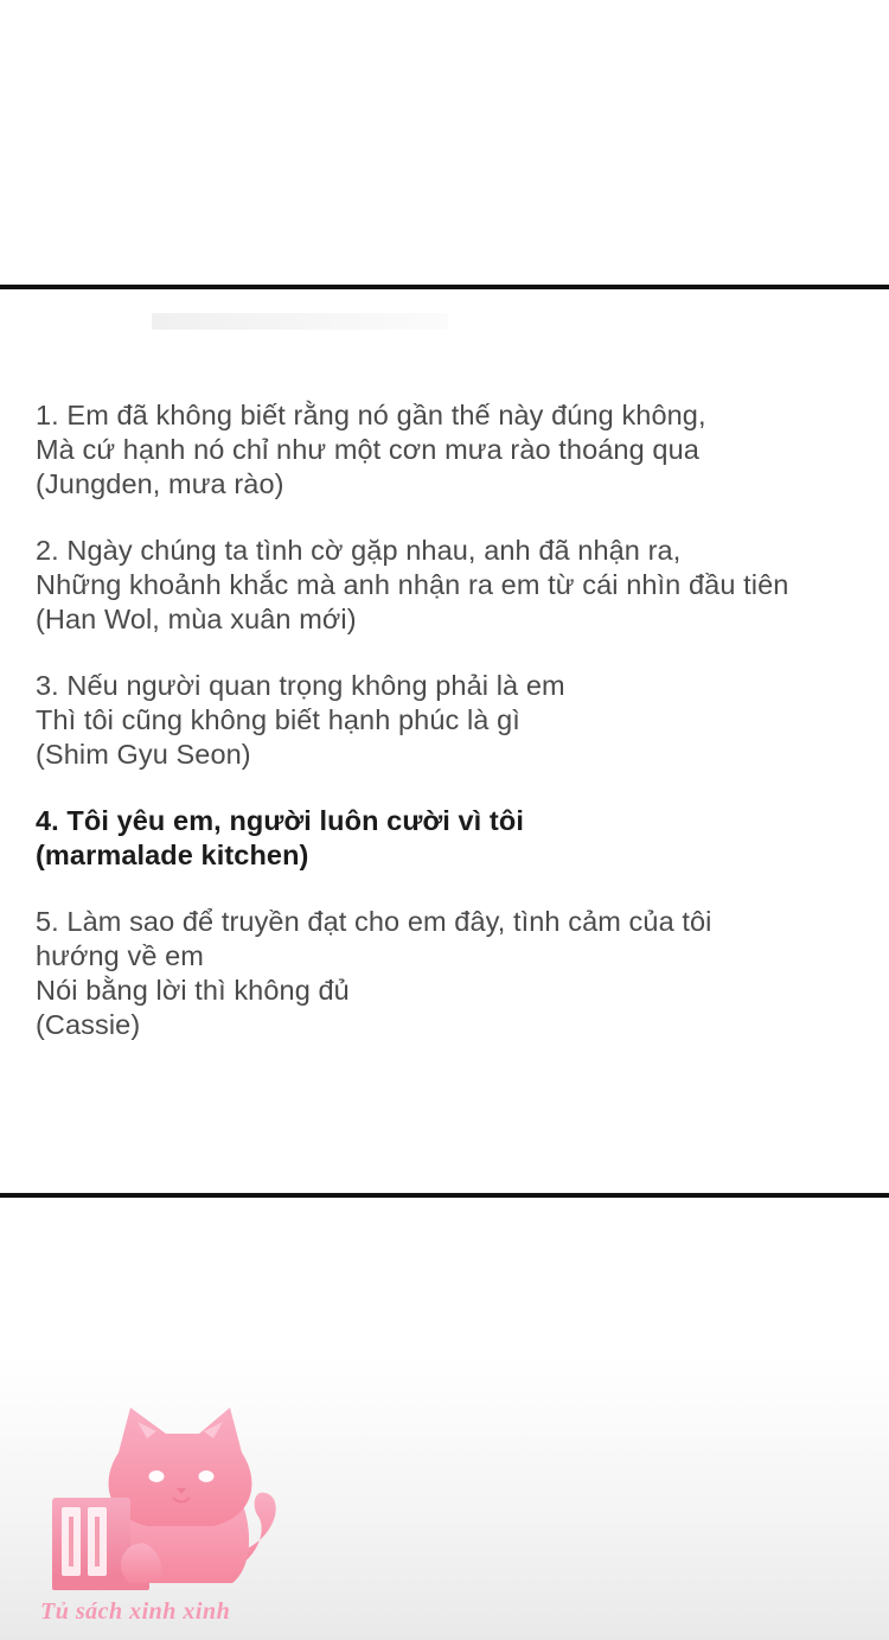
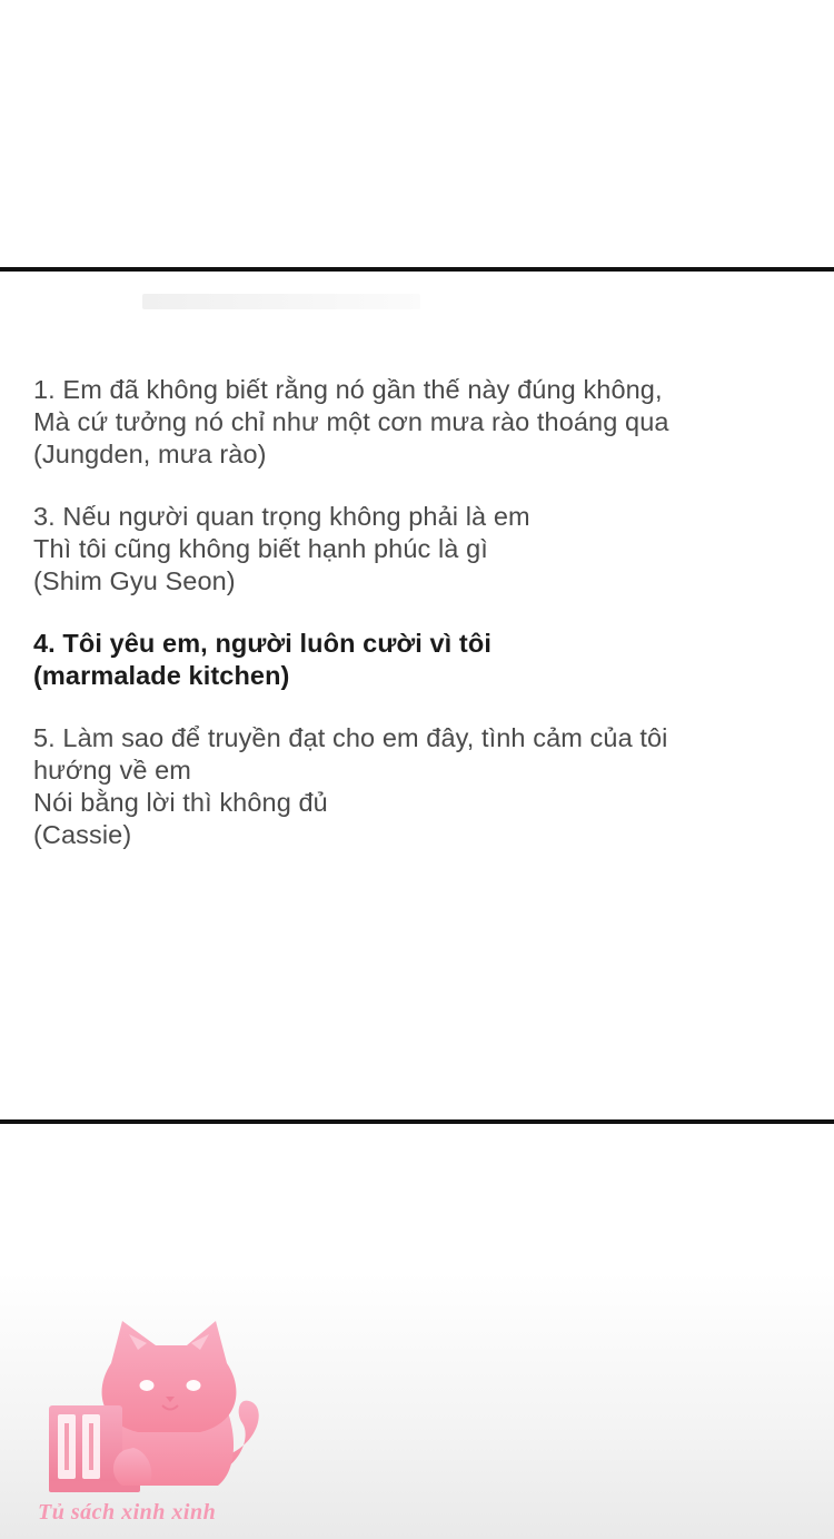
  1. Em đã không biết rằng nó gần thế này đúng không,
- Mà cứ hạnh nó chỉ như một cơn mưa rào thoáng qua
+ Mà cứ tưởng nó chỉ như một cơn mưa rào thoáng qua
  (Jungden, mưa rào)
- 2. Ngày chúng ta tình cờ gặp nhau, anh đã nhận ra,
- Những khoảnh khắc mà anh nhận ra em từ cái nhìn đầu tiên
- (Han Wol, mùa xuân mới)
  3. Nếu người quan trọng không phải là em
  Thì tôi cũng không biết hạnh phúc là gì
  (Shim Gyu Seon)
  4. Tôi yêu em, người luôn cười vì tôi
  (marmalade kitchen)
  5. Làm sao để truyền đạt cho em đây, tình cảm của tôi
  hướng về em
  Nói bằng lời thì không đủ
  (Cassie)
  Tủ sách xinh xinh
